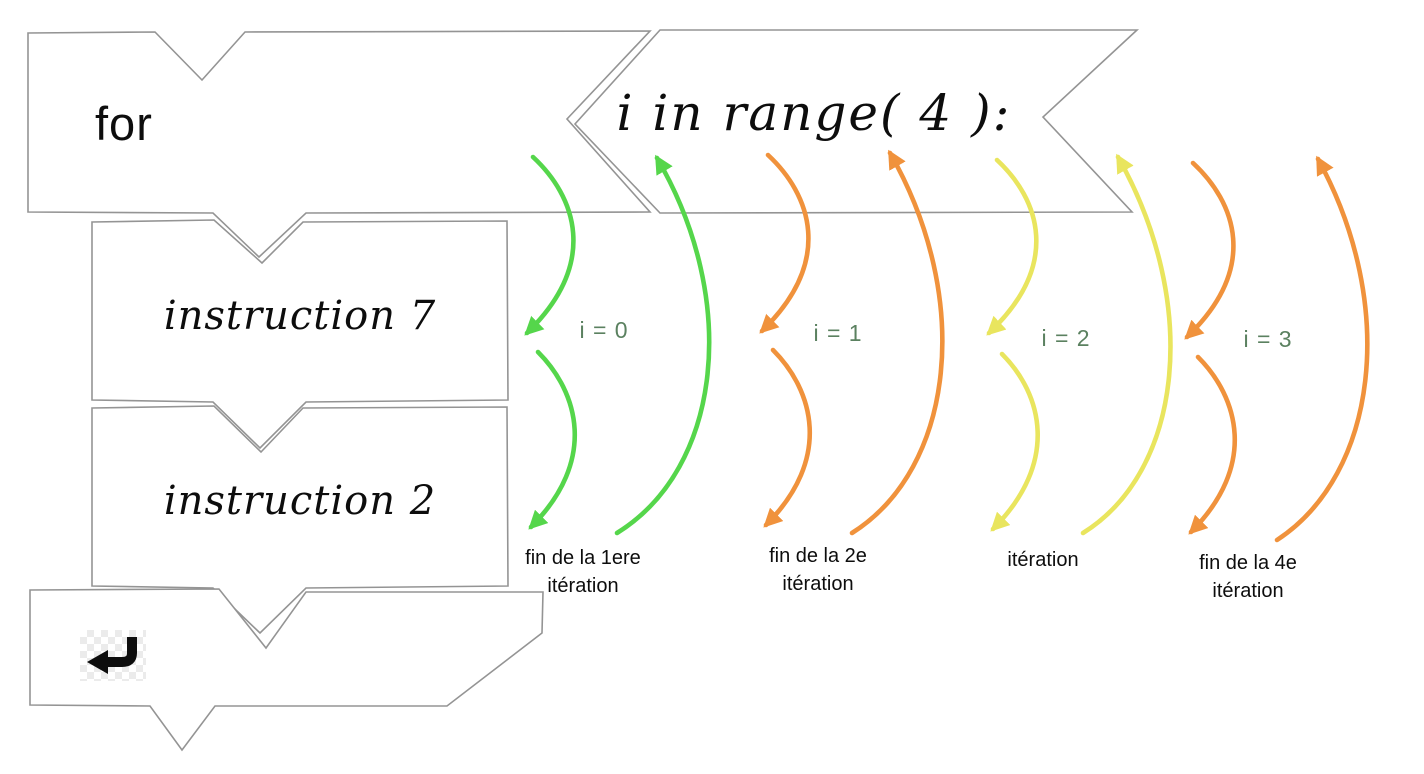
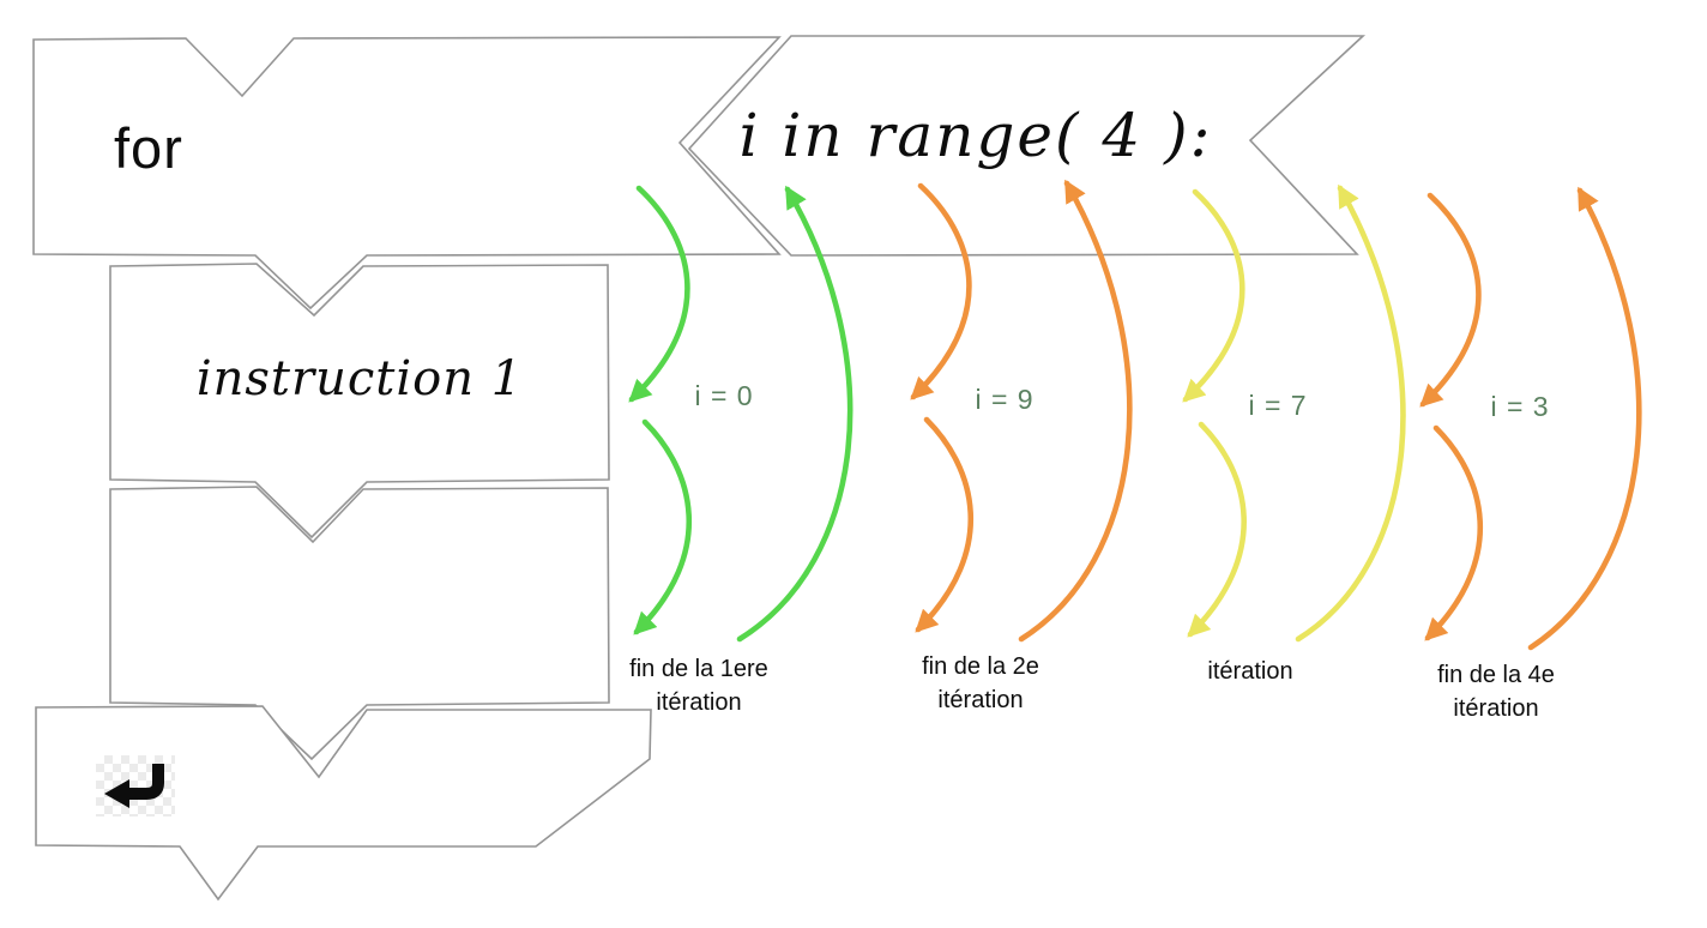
  for
  i in range( 4 ):
- instruction 7
+ instruction 1
- instruction 2
  i = 0
- i = 1
+ i = 9
- i = 2
+ i = 7
  i = 3
  fin de la 1ere
  itération
  fin de la 2e
  itération
  itération
  fin de la 4e
  itération
